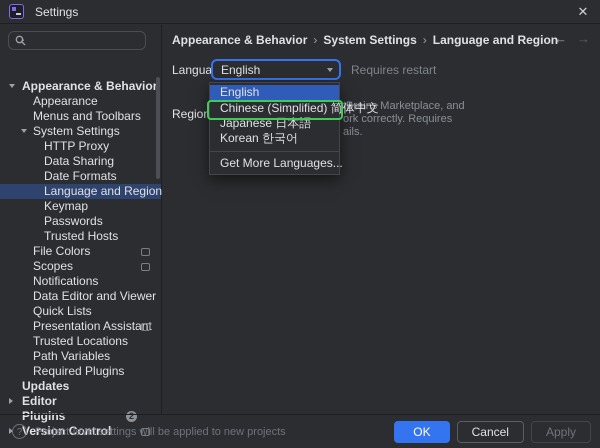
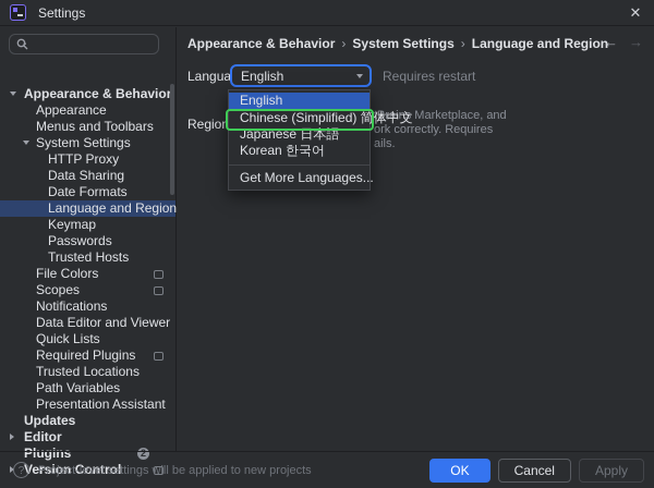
  Settings
  ✕
  Appearance & Behavio
  Appearance
  Menus and Toolbars
  System Settings
  HTTP Proxy
  Data Sharing
  Date Formats
  Language and Region
  Keymap
  Passwords
  Trusted Hosts
  File Colors
  Scopes
  Notifications
  Data Editor and Viewer
  Quick Lists
- Presentation Assistant
+ Required Plugins
  Trusted Locations
  Path Variables
- Required Plugins
+ Presentation Assistant
  Updates
  Editor
  Plugins
  2
  Version Control
  Appearance & Behavior › System Settings › Language and Region
  ← →
  English
  Requires restart
  Region
  tBrains Marketplace, and
  ork correctly. Requires
  ails.
  English
  Chinese (Simplified) 简体中文
  Japanese 日本語
  Korean 한국어
  Get More Languages...
  ?
  Project-level settings will be applied to new projects
  OK
  Cancel
  Apply
